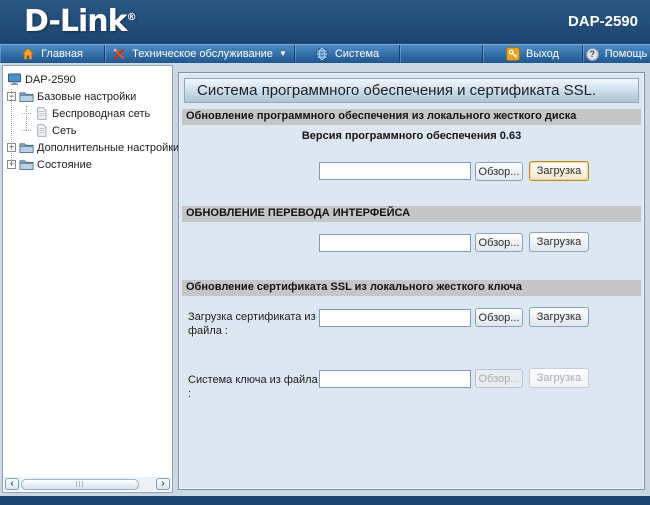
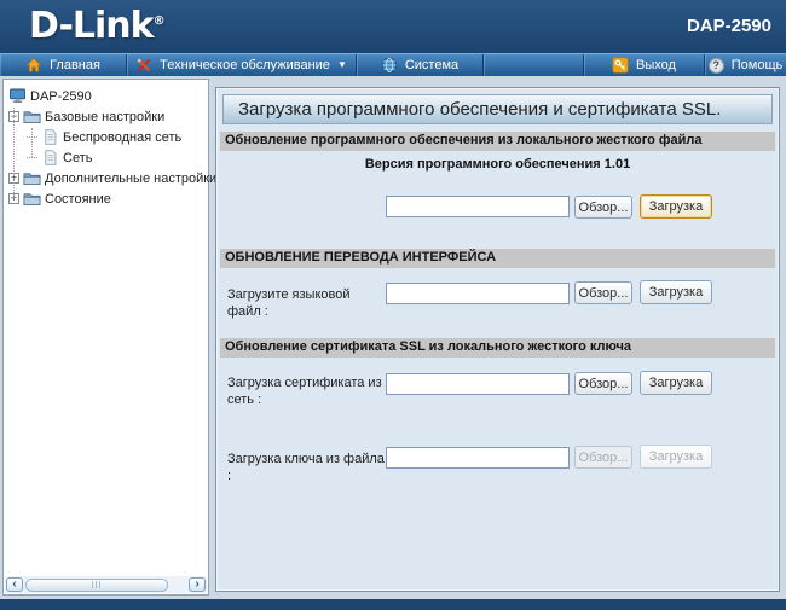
  D-Link®
  DAP-2590
  Главная
  Техническое обслуживание
  ▼
  Система
  Выход
  ?
  Помощь
  DAP-2590
  −
  Базовые настройки
  Беспроводная сеть
  Сеть
  +
  Дополнительные настройки
  +
  Состояние
  ‹
  ›
- Система программного обеспечения и сертификата SSL.
+ Загрузка программного обеспечения и сертификата SSL.
- Обновление программного обеспечения из локального жесткого диска
+ Обновление программного обеспечения из локального жесткого файла
- Версия программного обеспечения 0.63
+ Версия программного обеспечения 1.01
  Обзор...
  Загрузка
  ОБНОВЛЕНИЕ ПЕРЕВОДА ИНТЕРФЕЙСА
+ Загрузите языковой файл :
  Обзор...
  Загрузка
  Обновление сертификата SSL из локального жесткого ключа
- Загрузка сертификата из файла :
+ Загрузка сертификата из сеть :
  Обзор...
  Загрузка
- Система ключа из файла :
+ Загрузка ключа из файла :
  Обзор...
  Загрузка
